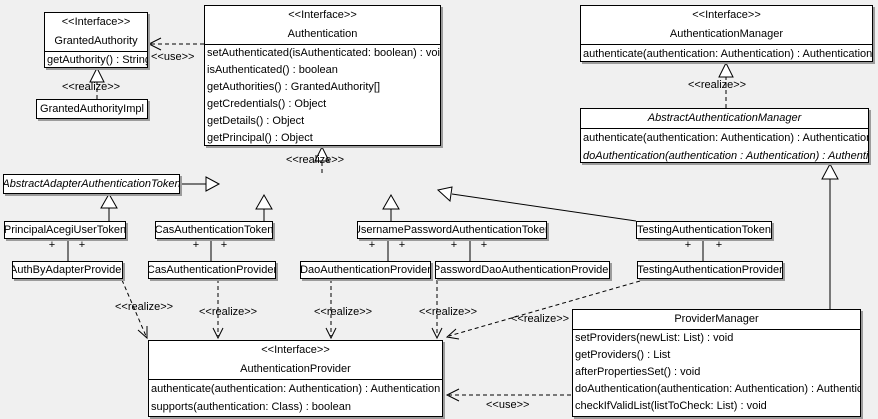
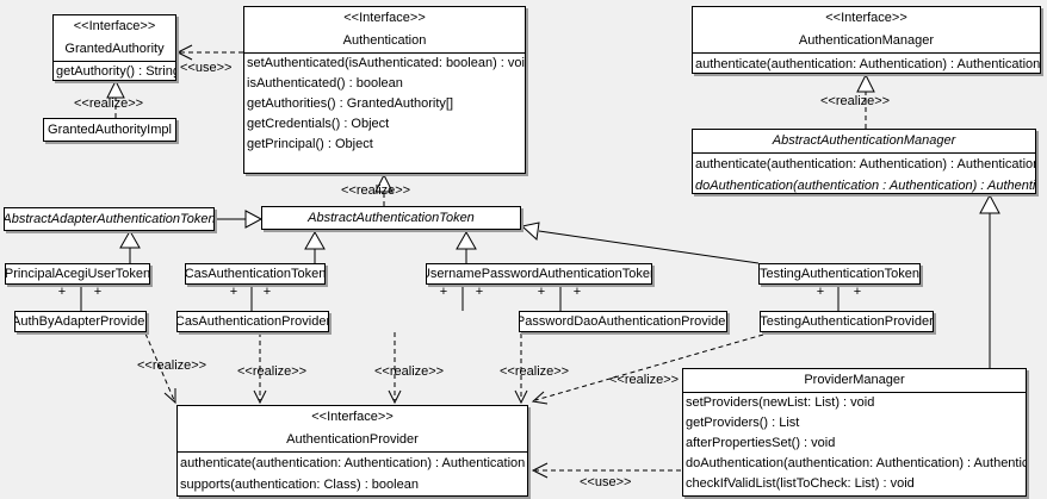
  <<Interface>>
  GrantedAuthority
  getAuthority() : Strin
  GrantedAuthorityImpl
  <<Interface>>
  Authentication
  setAuthenticated(isAuthenticated: boolean) : voi
  isAuthenticated() : boolean
  getAuthorities() : GrantedAuthority[]
  getCredentials() : Object
- getDetails() : Object
  getPrincipal() : Object
  <<Interface>>
  AuthenticationManager
  authenticate(authentication: Authentication) : Authentication
  AbstractAuthenticationManager
  authenticate(authentication: Authentication) : Authenticatio
  doAuthentication(authentication : Authentication) : Authenti
  AbstractAdapterAuthenticationToken
+ AbstractAuthenticationToken
  PrincipalAcegiUserToken
  CasAuthenticationToken
  sernamePasswordAuthenticationToke
  TestingAuthenticationToken
  AuthByAdapterProvide
  CasAuthenticationProvide
- DaoAuthenticationProvider
  PasswordDaoAuthenticationProvide
  TestingAuthenticationProvider
  <<Interface>>
  AuthenticationProvider
  authenticate(authentication: Authentication) : Authentication
  supports(authentication: Class) : boolean
  ProviderManager
  setProviders(newList: List) : void
  getProviders() : List
  afterPropertiesSet() : void
  doAuthentication(authentication: Authentication) : Authentic
  checkIfValidList(listToCheck: List) : void
  <<use>>
  <<realize>>
  <<realize>>
  <<realize>>
  <<realize>>
  <<realize>>
  <<realize>>
  <<realize>>
  <<realize>>
  <<use>>
  +
  +
  +
  +
  +
  +
  +
  +
  +
  +
